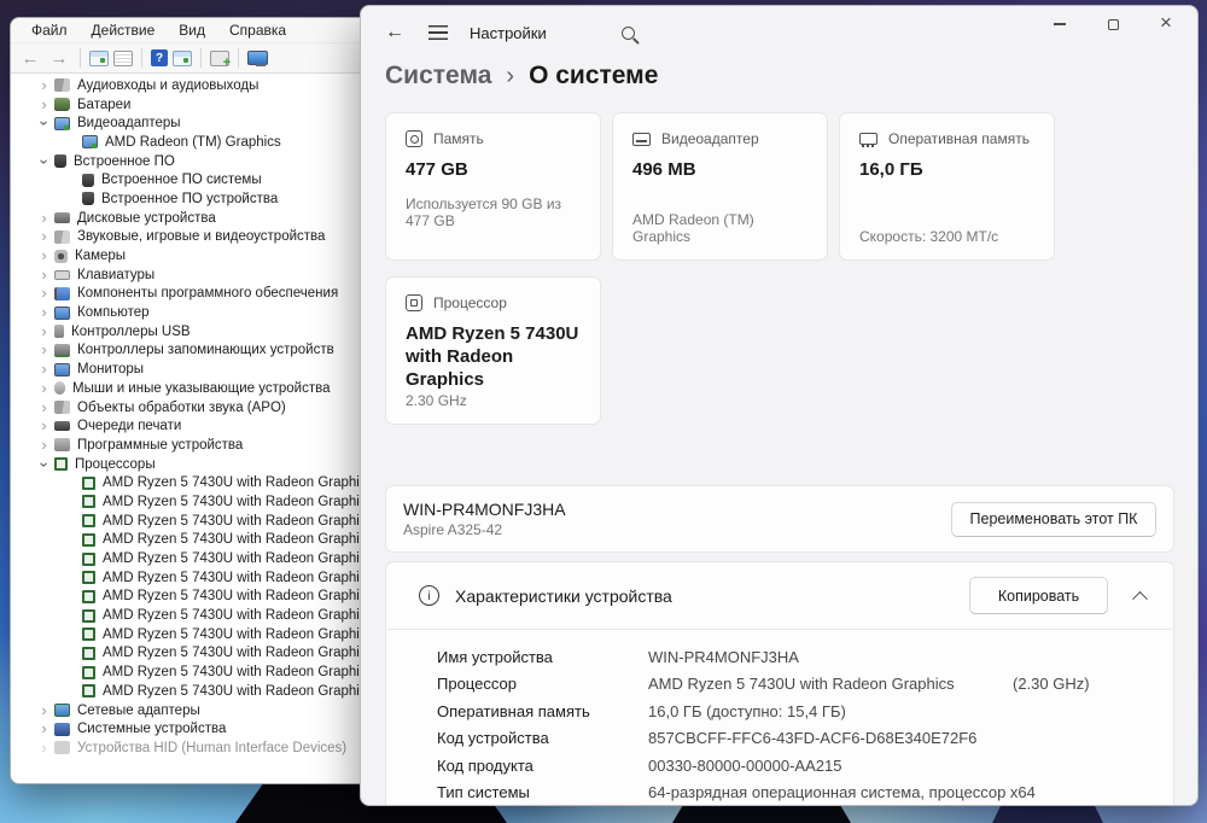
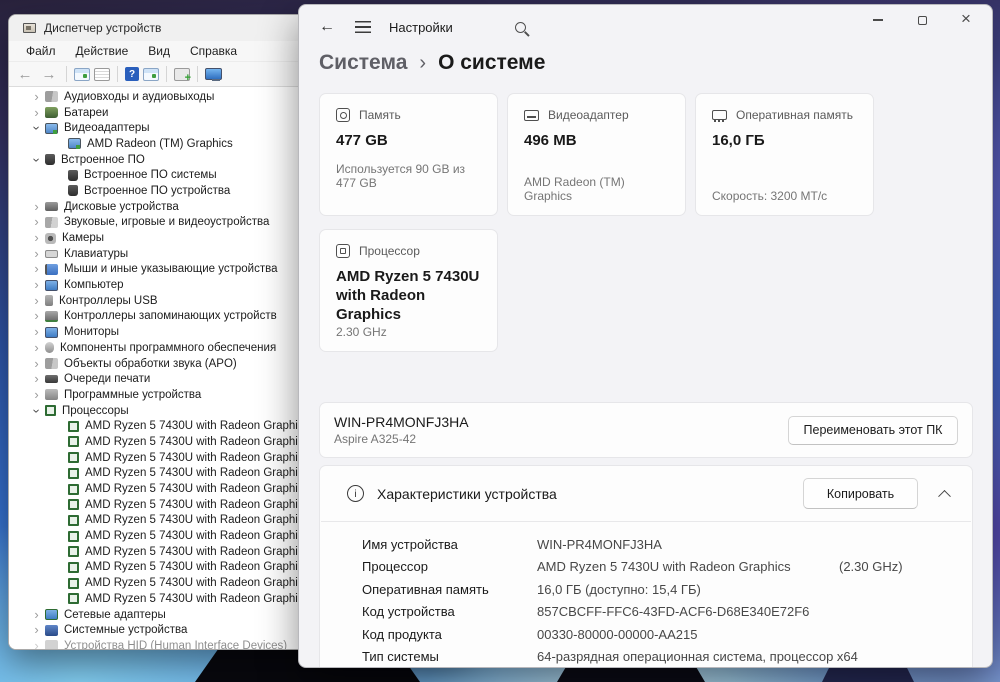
+ Диспетчер устройств
  Файл
  Действие
  Вид
  Справка
  Аудиовходы и аудиовыходы
  Батареи
  Видеоадаптеры
  AMD Radeon (TM) Graphics
  Встроенное ПО
  Встроенное ПО системы
  Встроенное ПО устройства
  Дисковые устройства
  Звуковые, игровые и видеоустройства
  Камеры
  Клавиатуры
- Компоненты программного обеспечения
+ Мыши и иные указывающие устройства
  Компьютер
  Контроллеры USB
  Контроллеры запоминающих устройств
  Мониторы
- Мыши и иные указывающие устройства
+ Компоненты программного обеспечения
  Объекты обработки звука (APO)
  Очереди печати
  Программные устройства
  Процессоры
  AMD Ryzen 5 7430U with Radeon Graphi
  AMD Ryzen 5 7430U with Radeon Graphi
  AMD Ryzen 5 7430U with Radeon Graphi
  AMD Ryzen 5 7430U with Radeon Graphi
  AMD Ryzen 5 7430U with Radeon Graphi
  AMD Ryzen 5 7430U with Radeon Graphi
  AMD Ryzen 5 7430U with Radeon Graphi
  AMD Ryzen 5 7430U with Radeon Graphi
  AMD Ryzen 5 7430U with Radeon Graphi
  AMD Ryzen 5 7430U with Radeon Graphi
  AMD Ryzen 5 7430U with Radeon Graphi
  AMD Ryzen 5 7430U with Radeon Graphi
  Сетевые адаптеры
  Системные устройства
  Устройства HID (Human Interface Devices)
  Настройки
  Система
  О системе
  Память
  477 GB
  Используется 90 GB из 477 GB
  Видеоадаптер
  496 MB
  AMD Radeon (TM) Graphics
  Оперативная память
  16,0 ГБ
  Скорость: 3200 МТ/с
  Процессор
  AMD Ryzen 5 7430U with Radeon Graphics
  2.30 GHz
  WIN-PR4MONFJ3HA
  Aspire A325-42
  Переименовать этот ПК
  Характеристики устройства
  Копировать
  Имя устройства
  WIN-PR4MONFJ3HA
  Процессор
  AMD Ryzen 5 7430U with Radeon Graphics
  (2.30 GHz)
  Оперативная память
  16,0 ГБ (доступно: 15,4 ГБ)
  Код устройства
  857CBCFF-FFC6-43FD-ACF6-D68E340E72F6
  Код продукта
  00330-80000-00000-AA215
  Тип системы
  64-разрядная операционная система, процессор x64
